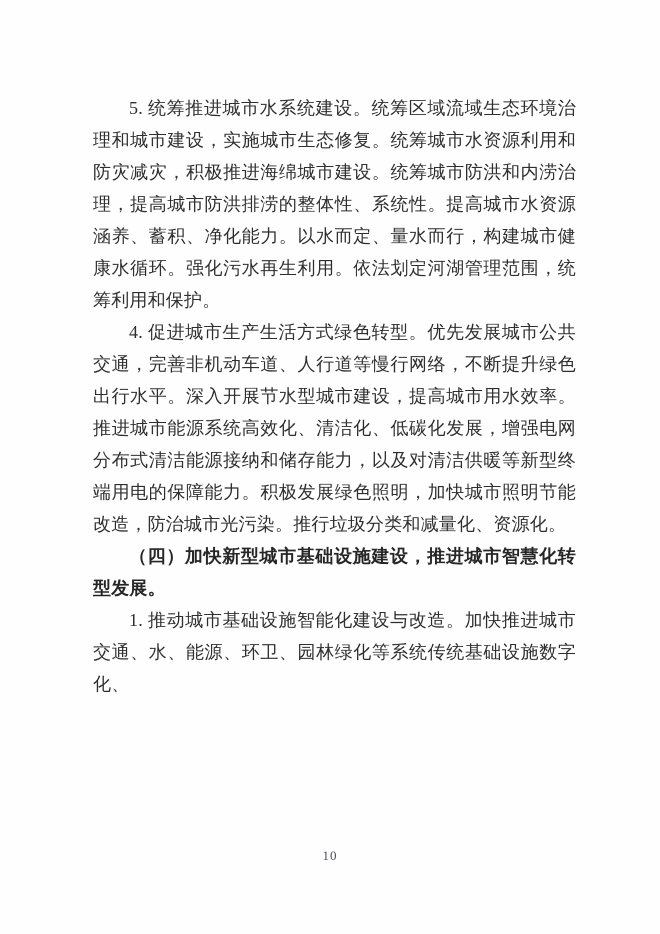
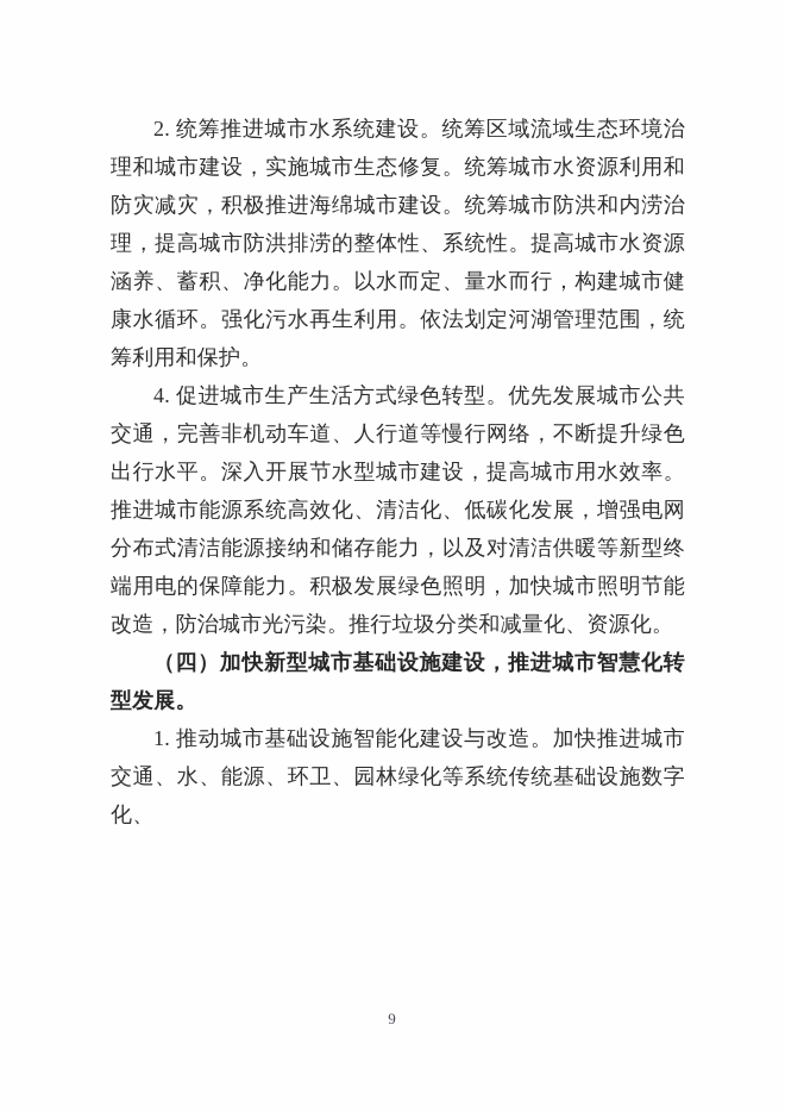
- 5. 统筹推进城市水系统建设。统筹区域流域生态环境治理和城市建设，实施城市生态修复。统筹城市水资源利用和防灾减灾，积极推进海绵城市建设。统筹城市防洪和内涝治理，提高城市防洪排涝的整体性、系统性。提高城市水资源涵养、蓄积、净化能力。以水而定、量水而行，构建城市健康水循环。强化污水再生利用。依法划定河湖管理范围，统筹利用和保护。
+ 2. 统筹推进城市水系统建设。统筹区域流域生态环境治理和城市建设，实施城市生态修复。统筹城市水资源利用和防灾减灾，积极推进海绵城市建设。统筹城市防洪和内涝治理，提高城市防洪排涝的整体性、系统性。提高城市水资源涵养、蓄积、净化能力。以水而定、量水而行，构建城市健康水循环。强化污水再生利用。依法划定河湖管理范围，统筹利用和保护。
  4. 促进城市生产生活方式绿色转型。优先发展城市公共交通，完善非机动车道、人行道等慢行网络，不断提升绿色出行水平。深入开展节水型城市建设，提高城市用水效率。推进城市能源系统高效化、清洁化、低碳化发展，增强电网分布式清洁能源接纳和储存能力，以及对清洁供暖等新型终端用电的保障能力。积极发展绿色照明，加快城市照明节能改造，防治城市光污染。推行垃圾分类和减量化、资源化。
  （四）加快新型城市基础设施建设，推进城市智慧化转型发展。
  1. 推动城市基础设施智能化建设与改造。加快推进城市交通、水、能源、环卫、园林绿化等系统传统基础设施数字化、
- 10
+ 9
